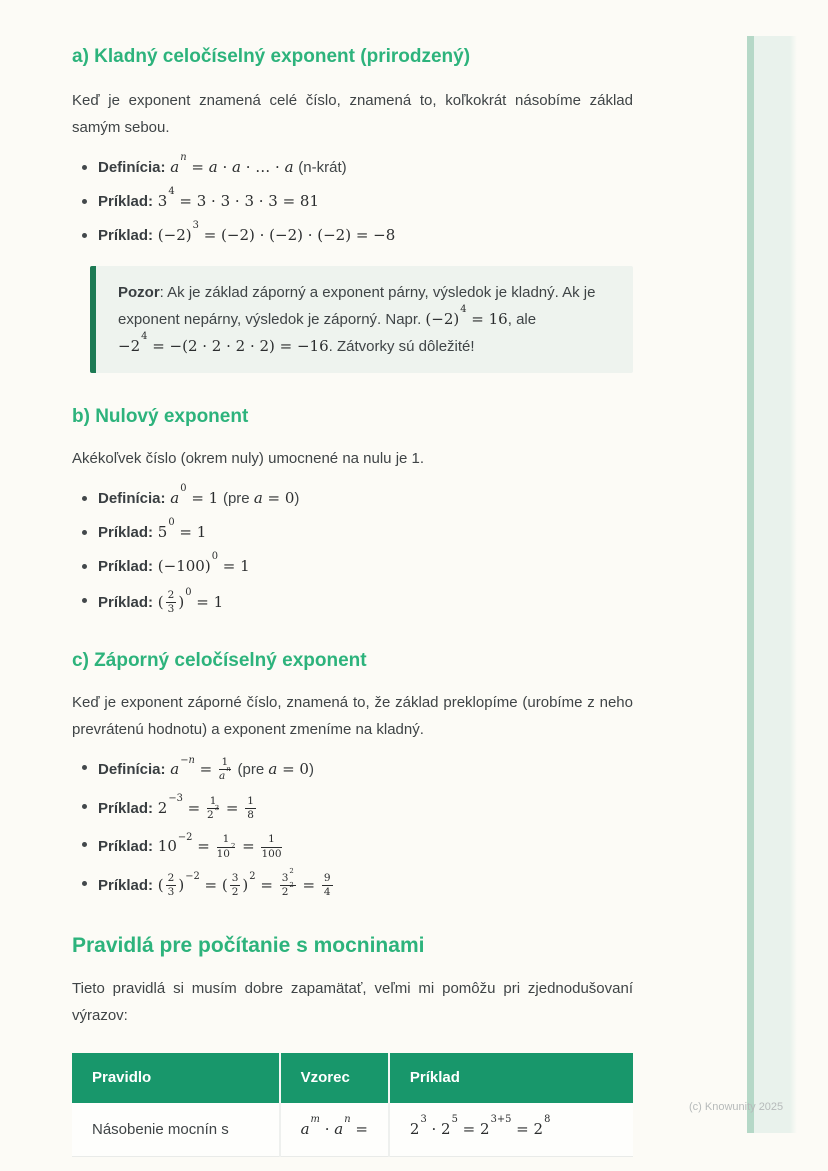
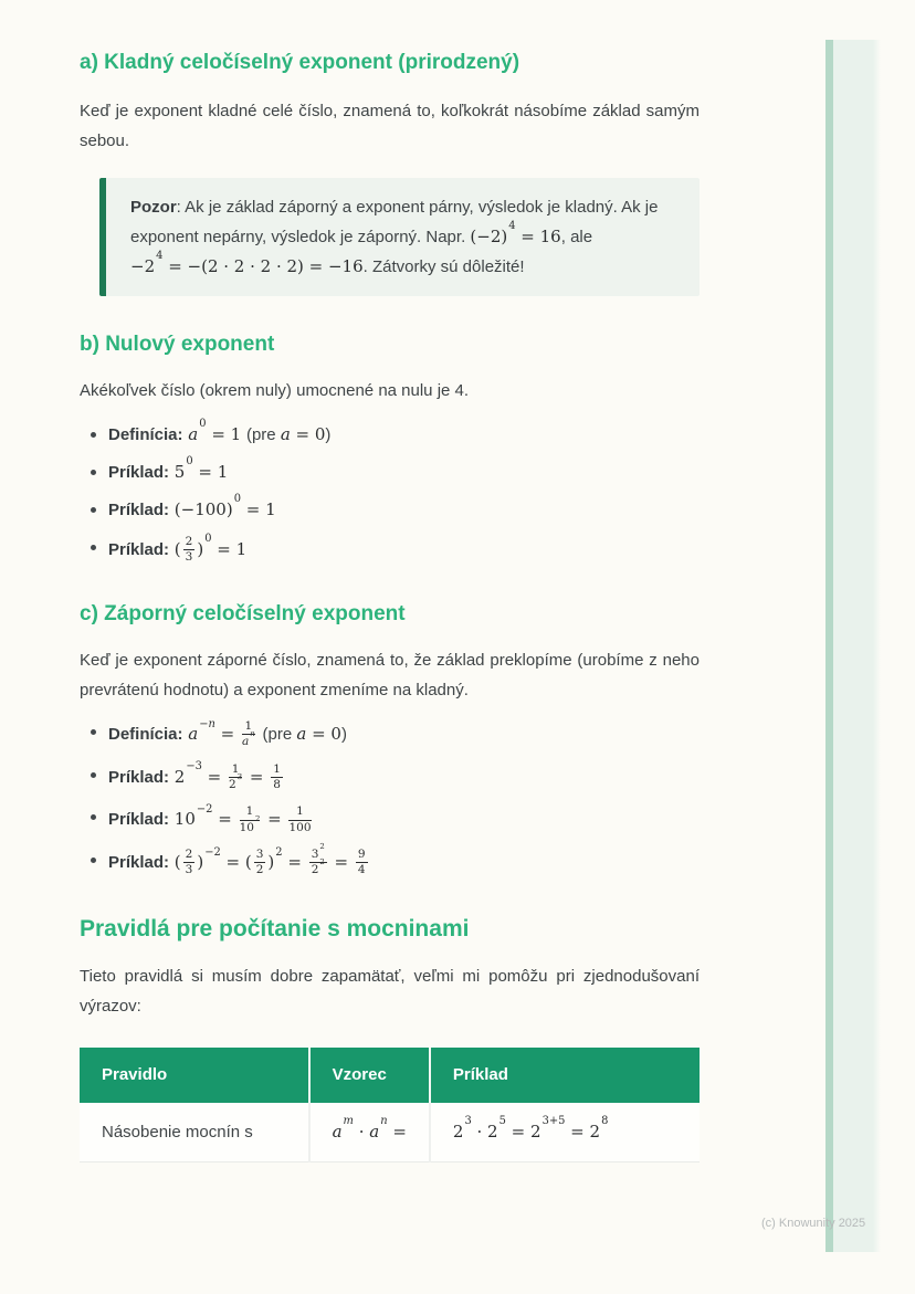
  (c) Knowunity 2025
  a) Kladný celočíselný exponent (prirodzený)
- Keď je exponent znamená celé číslo, znamená to, koľkokrát násobíme základ samým sebou.
+ Keď je exponent kladné celé číslo, znamená to, koľkokrát násobíme základ samým sebou.
- Definícia: an = a · a · … · a (n-krát)
- Príklad: 34 = 3 · 3 · 3 · 3 = 81
- Príklad: (−2)3 = (−2) · (−2) · (−2) = −8
  Pozor: Ak je základ záporný a exponent párny, výsledok je kladný. Ak je exponent nepárny, výsledok je záporný. Napr. (−2)4 = 16, ale −24 = −(2 · 2 · 2 · 2) = −16. Zátvorky sú dôležité!
  b) Nulový exponent
- Akékoľvek číslo (okrem nuly) umocnené na nulu je 1.
+ Akékoľvek číslo (okrem nuly) umocnené na nulu je 4.
  Definícia: a0 = 1 (pre a = 0)
  Príklad: 50 = 1
  Príklad: (−100)0 = 1
  Príklad: (
  2
  3
  )0 = 1
  c) Záporný celočíselný exponent
  Keď je exponent záporné číslo, znamená to, že základ preklopíme (urobíme z neho prevrátenú hodnotu) a exponent zmeníme na kladný.
  Definícia: a−n =
  1
  an
  (pre a = 0)
  Príklad: 2−3 =
  1
  23
  =
  1
  8
  Príklad: 10−2 =
  1
  102
  =
  1
  100
  Príklad: (
  2
  3
  )−2 = (
  3
  2
  )2 =
  32
  22
  =
  9
  4
  Pravidlá pre počítanie s mocninami
  Tieto pravidlá si musím dobre zapamätať, veľmi mi pomôžu pri zjednodušovaní výrazov:
  Pravidlo	Vzorec	Príklad
  Násobenie mocnín s	am · an =	23 · 25 = 23+5 = 28
